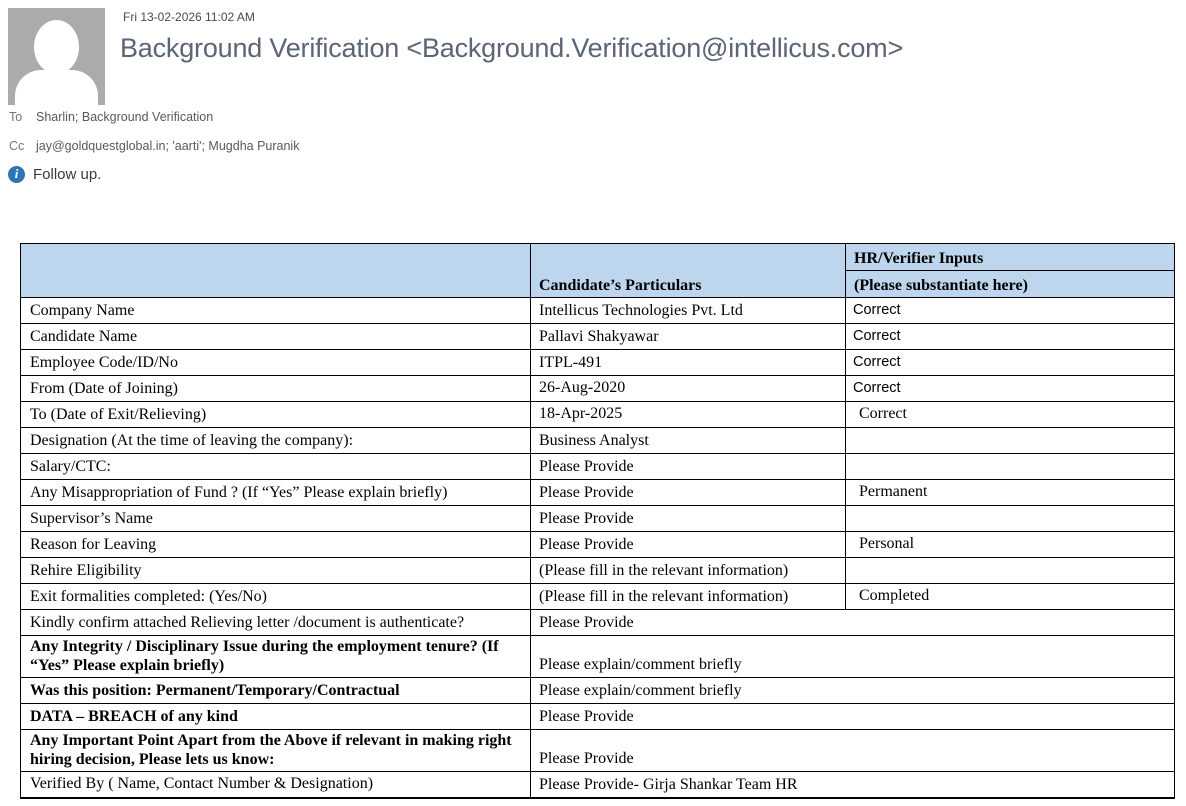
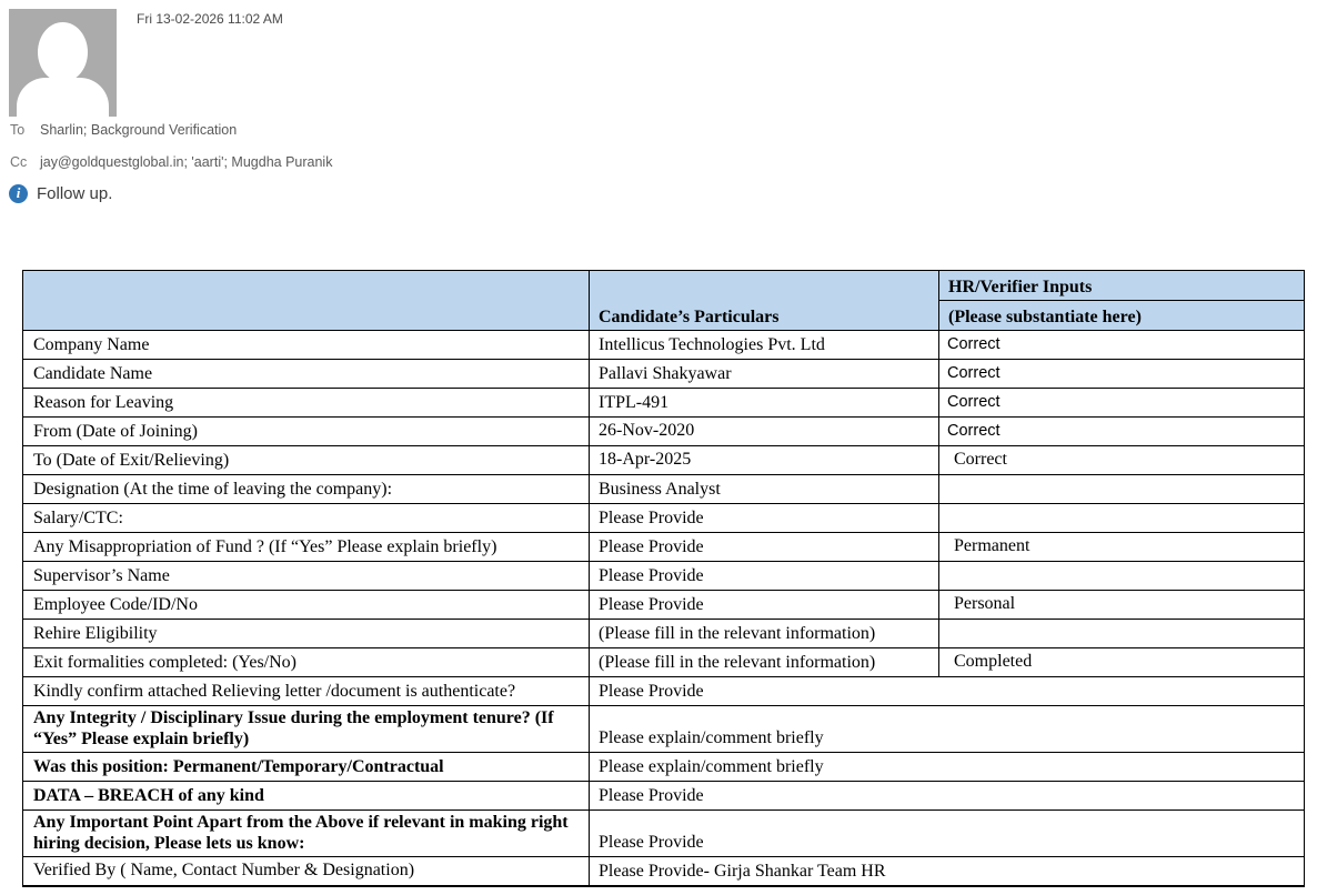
  Fri 13-02-2026 11:02 AM
- Background Verification <Background.Verification@intellicus.com>
  To
  Sharlin; Background Verification
  Cc
  jay@goldquestglobal.in; 'aarti'; Mugdha Puranik
  i
  Follow up.
  	Candidate’s Particulars	HR/Verifier Inputs
  (Please substantiate here)
  Company Name	Intellicus Technologies Pvt. Ltd	Correct
  Candidate Name	Pallavi Shakyawar	Correct
- Employee Code/ID/No	ITPL-491	Correct
+ Reason for Leaving	ITPL-491	Correct
- From (Date of Joining)	26-Aug-2020	Correct
+ From (Date of Joining)	26-Nov-2020	Correct
  To (Date of Exit/Relieving)	18-Apr-2025	Correct
  Designation (At the time of leaving the company):	Business Analyst
  Salary/CTC:	Please Provide
  Any Misappropriation of Fund ? (If “Yes” Please explain briefly)	Please Provide	Permanent
  Supervisor’s Name	Please Provide
- Reason for Leaving	Please Provide	Personal
+ Employee Code/ID/No	Please Provide	Personal
  Rehire Eligibility	(Please fill in the relevant information)
  Exit formalities completed: (Yes/No)	(Please fill in the relevant information)	Completed
  Kindly confirm attached Relieving letter /document is authenticate?	Please Provide
  Any Integrity / Disciplinary Issue during the employment tenure? (If “Yes” Please explain briefly)	Please explain/comment briefly
  Was this position: Permanent/Temporary/Contractual	Please explain/comment briefly
  DATA – BREACH of any kind	Please Provide
  Any Important Point Apart from the Above if relevant in making right hiring decision, Please lets us know:	Please Provide
  Verified By ( Name, Contact Number & Designation)	Please Provide- Girja Shankar Team HR
